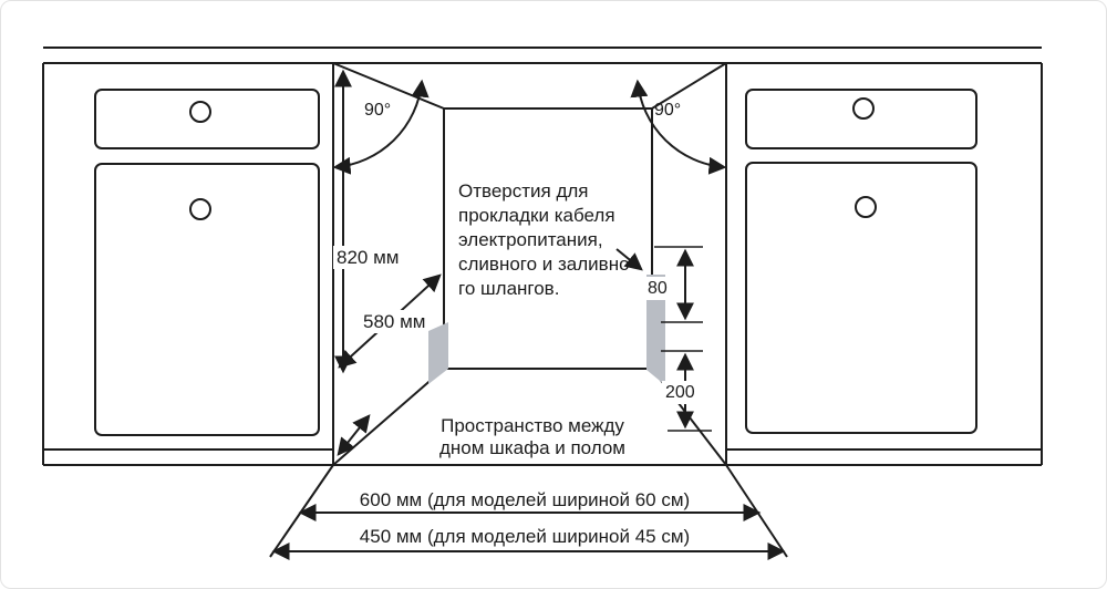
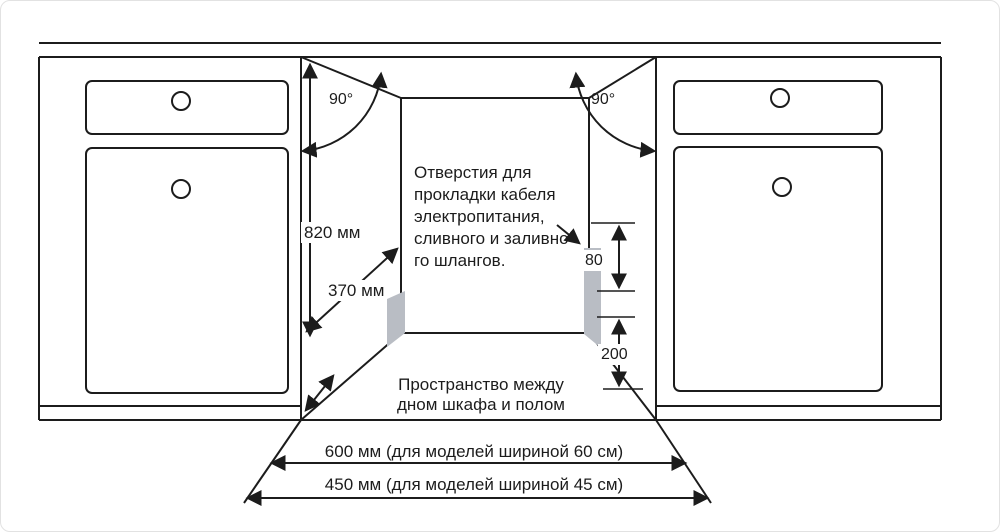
  90°
  90°
  820 мм
- 580 мм
+ 370 мм
  Отверстия для
  прокладки кабеля
  электропитания,
  сливного и заливно
  го шлангов.
  80
  200
  Пространство между
  дном шкафа и полом
  600 мм (для моделей шириной 60 см)
  450 мм (для моделей шириной 45 см)
